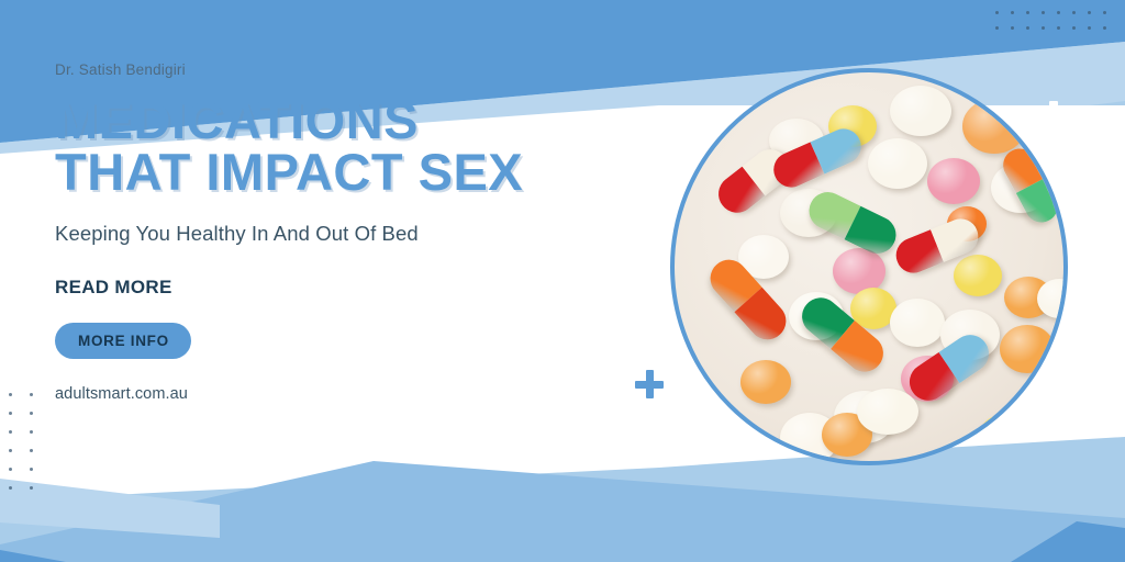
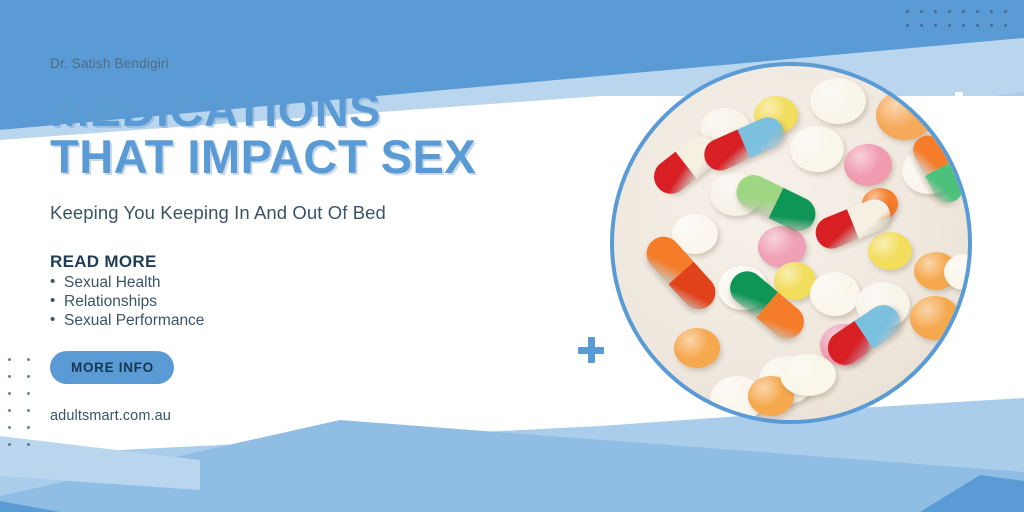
  Dr. Satish Bendigiri
  MEDICATIONS
  THAT IMPACT SEX
- Keeping You Healthy In And Out Of Bed
+ Keeping You Keeping In And Out Of Bed
  READ MORE
+ Sexual Health
+ Relationships
+ Sexual Performance
  MORE INFO
  adultsmart.com.au
